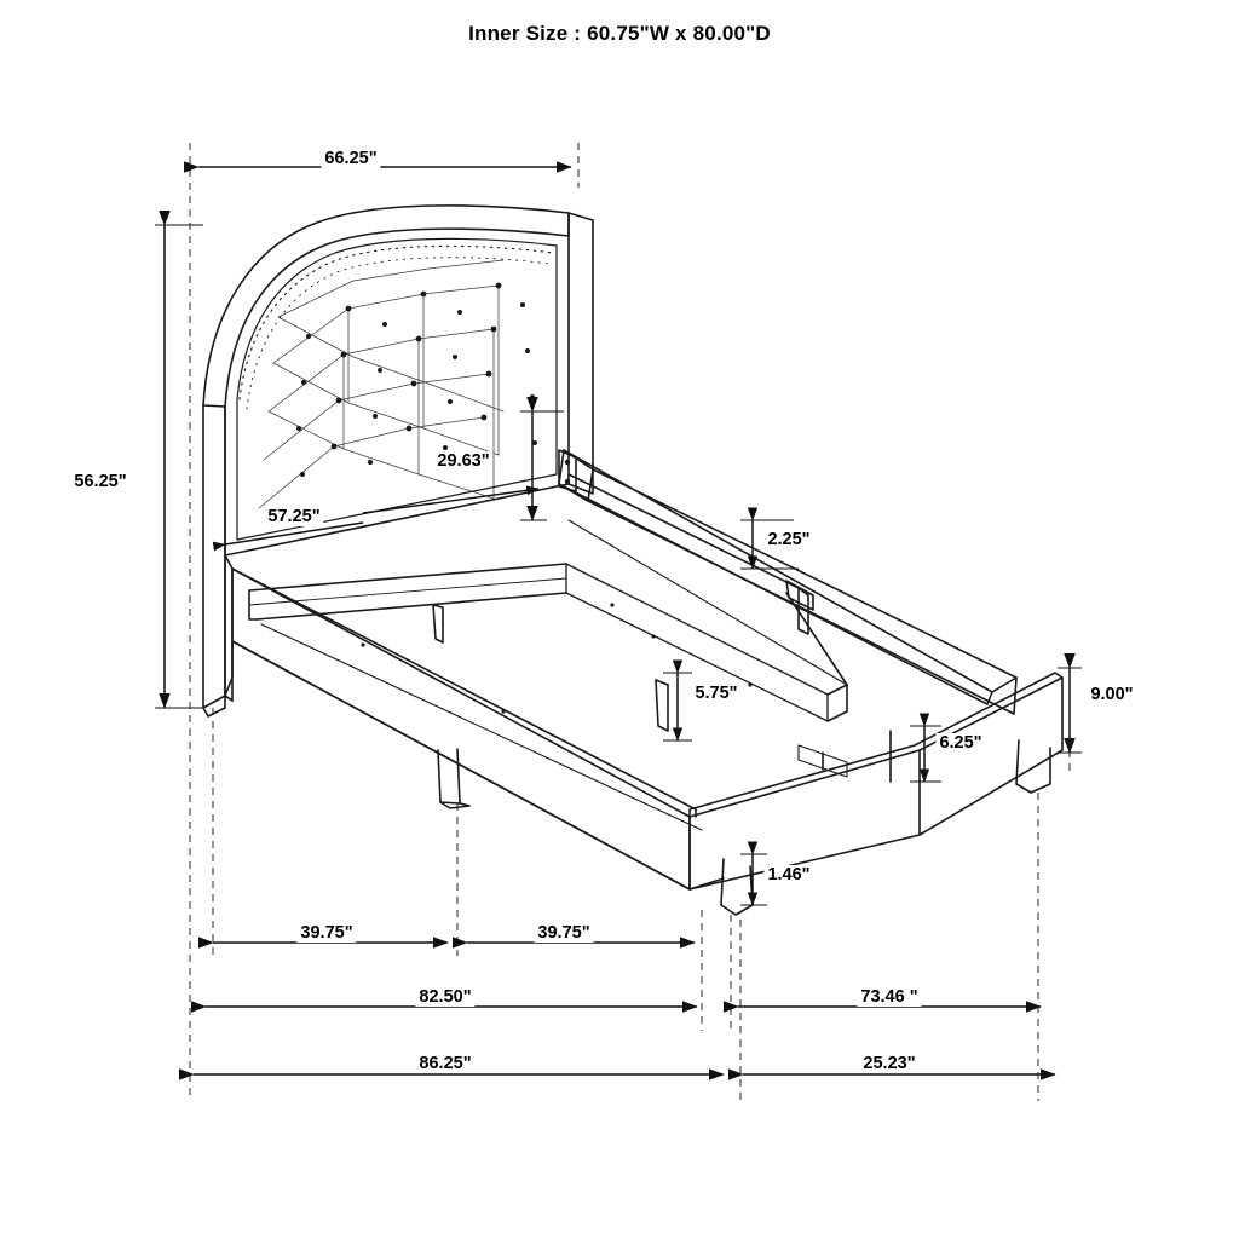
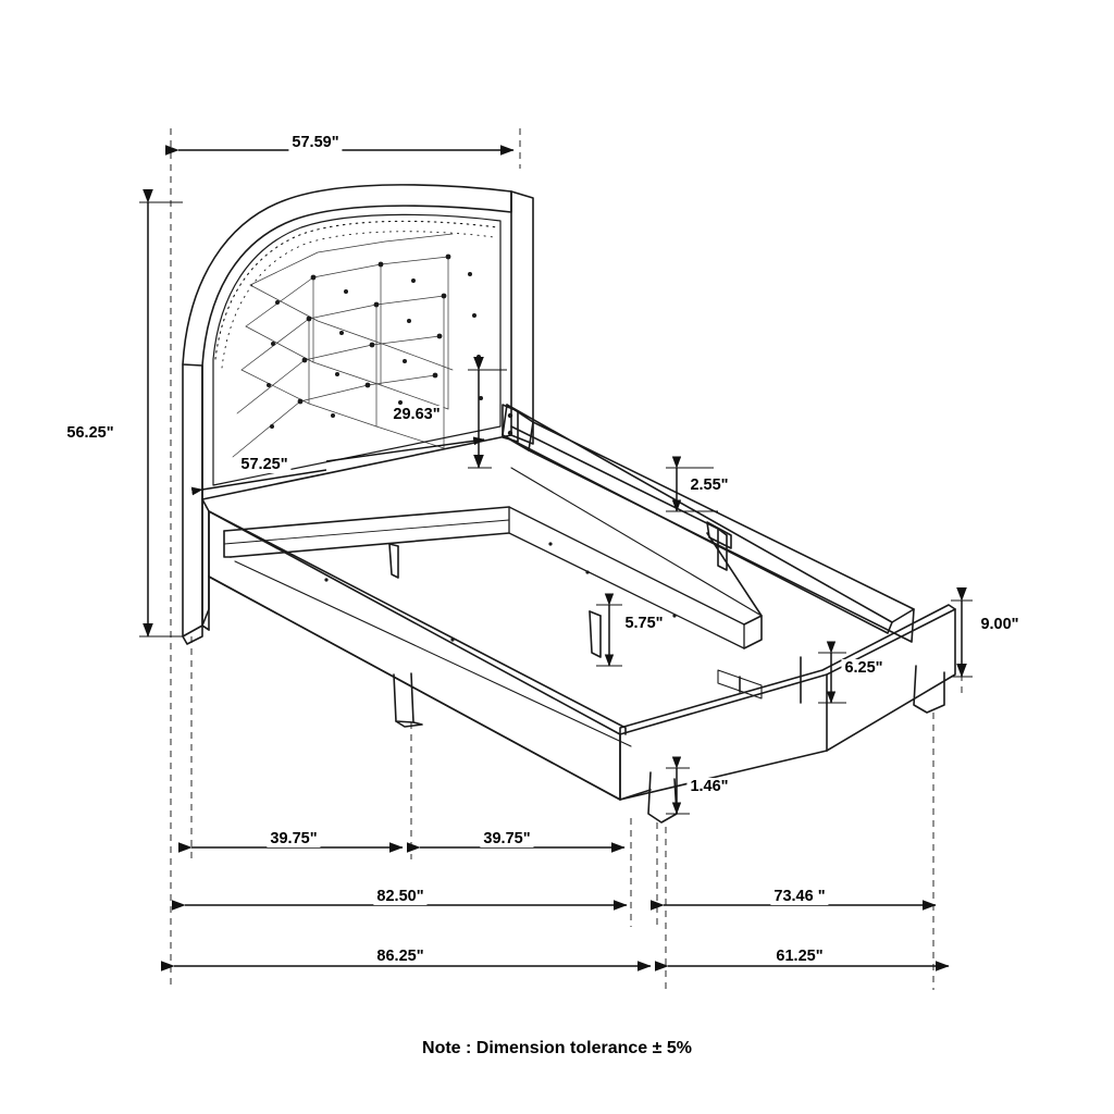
- Inner Size : 60.75"W x 80.00"D
- 66.25"
+ 57.59"
  56.25"
  29.63"
  57.25"
- 2.25"
+ 2.55"
  5.75"
  6.25"
  9.00"
  1.46"
  39.75"
  39.75"
  82.50"
  73.46 "
  86.25"
- 25.23"
+ 61.25"
+ Note : Dimension tolerance ± 5%
